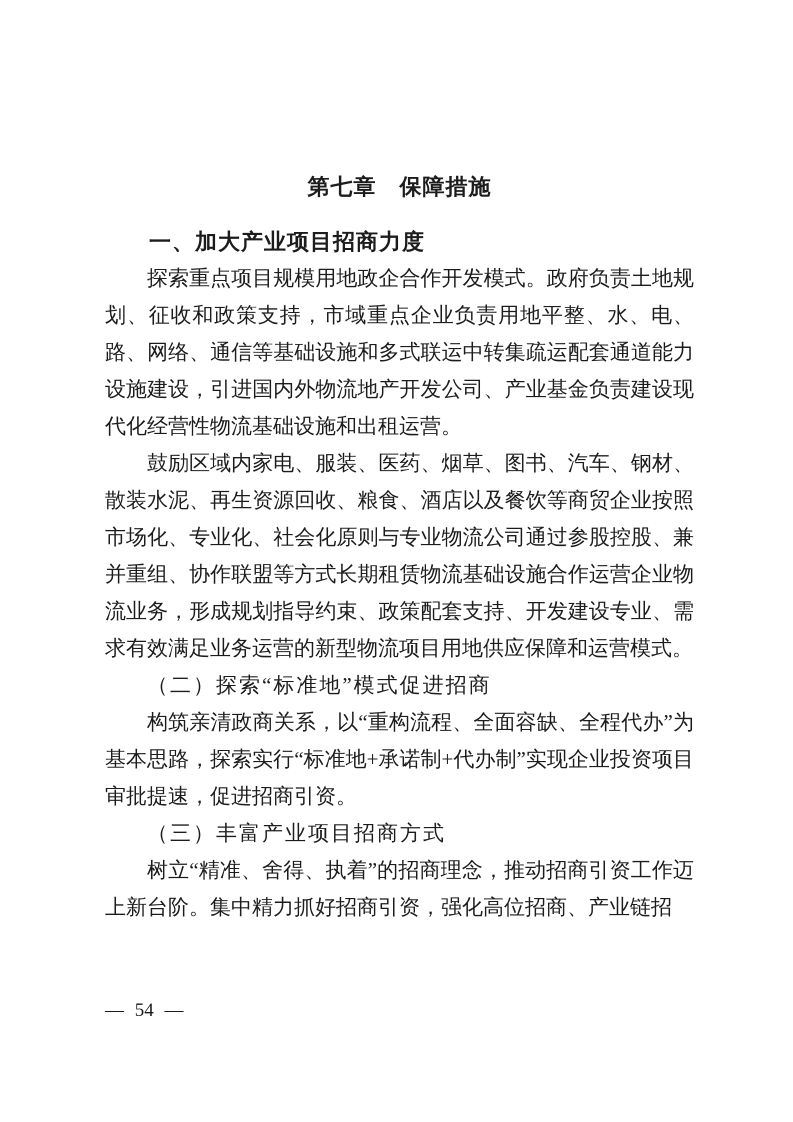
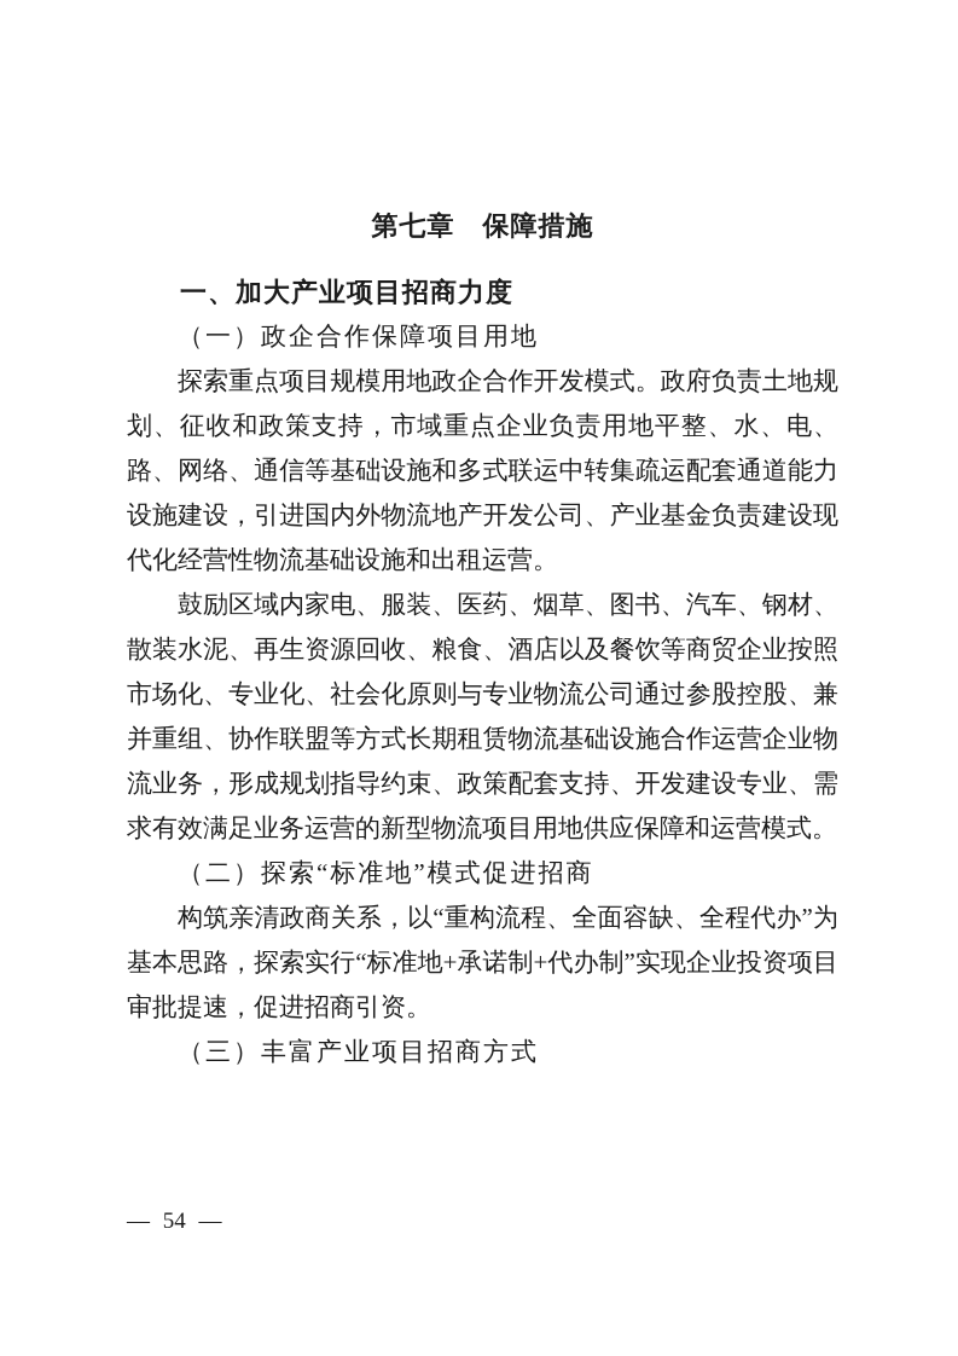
  第七章 保障措施
  一、加大产业项目招商力度
+ （一）政企合作保障项目用地
  探索重点项目规模用地政企合作开发模式。政府负责土地规划、征收和政策支持，市域重点企业负责用地平整、水、电、路、网络、通信等基础设施和多式联运中转集疏运配套通道能力设施建设，引进国内外物流地产开发公司、产业基金负责建设现代化经营性物流基础设施和出租运营。
  鼓励区域内家电、服装、医药、烟草、图书、汽车、钢材、散装水泥、再生资源回收、粮食、酒店以及餐饮等商贸企业按照市场化、专业化、社会化原则与专业物流公司通过参股控股、兼并重组、协作联盟等方式长期租赁物流基础设施合作运营企业物流业务，形成规划指导约束、政策配套支持、开发建设专业、需求有效满足业务运营的新型物流项目用地供应保障和运营模式。
  （二）探索“标准地”模式促进招商
  构筑亲清政商关系，以“重构流程、全面容缺、全程代办”为基本思路，探索实行“标准地+承诺制+代办制”实现企业投资项目审批提速，促进招商引资。
  （三）丰富产业项目招商方式
- 树立“精准、舍得、执着”的招商理念，推动招商引资工作迈上新台阶。集中精力抓好招商引资，强化高位招商、产业链招
  — 54 —
